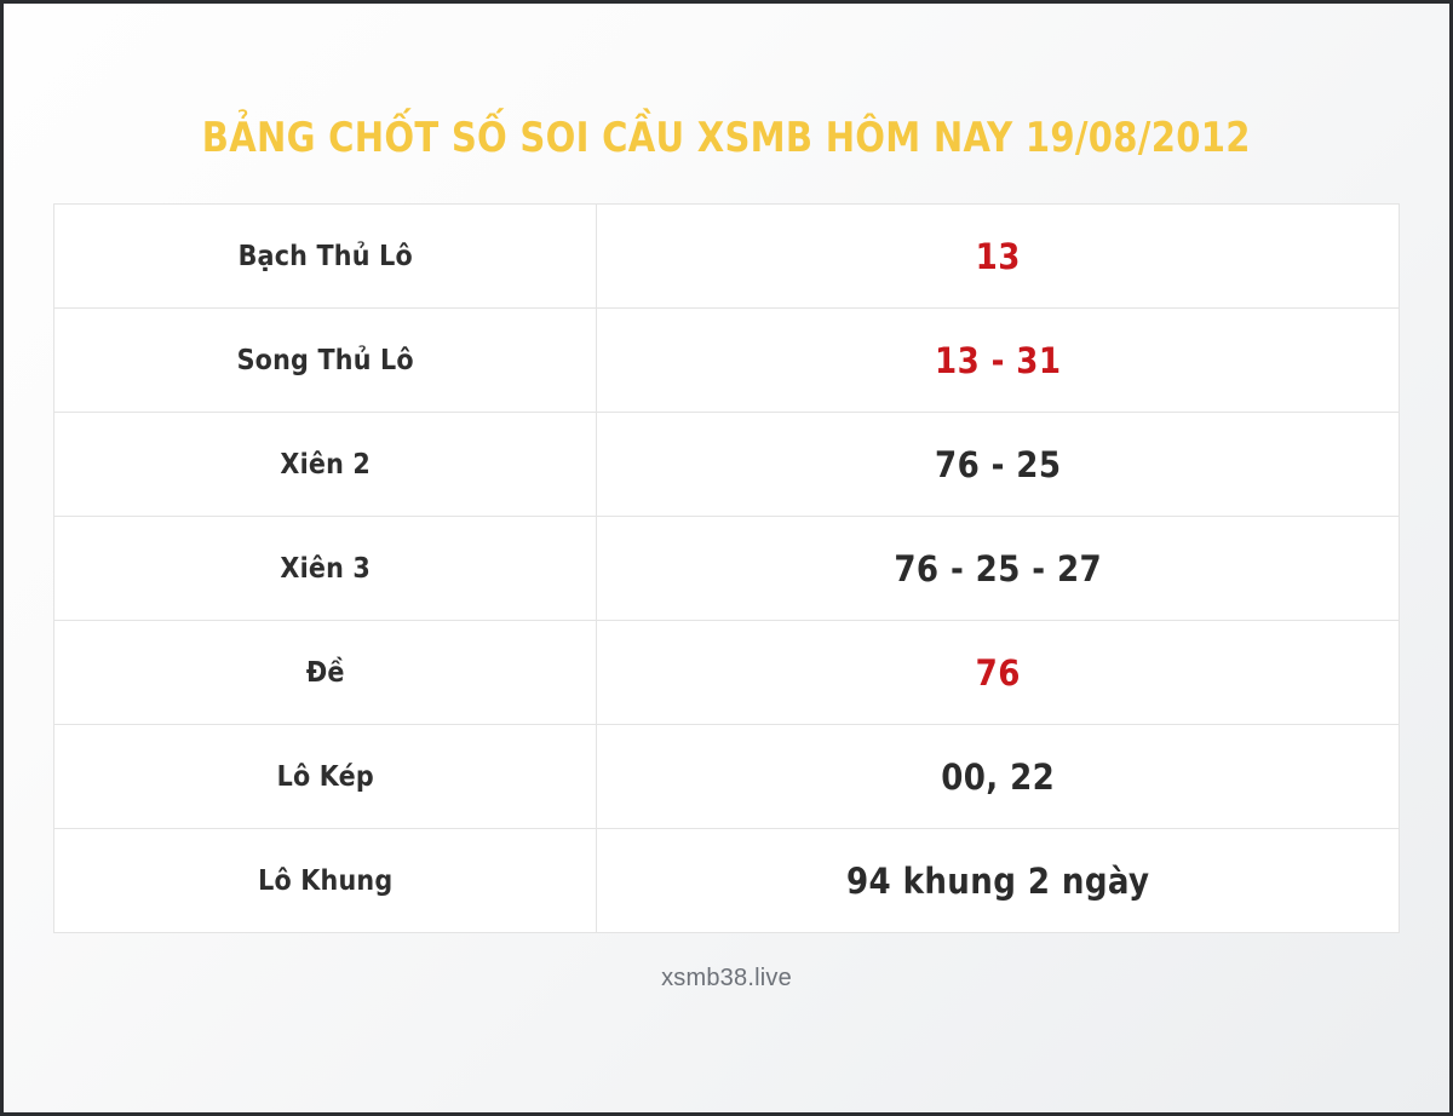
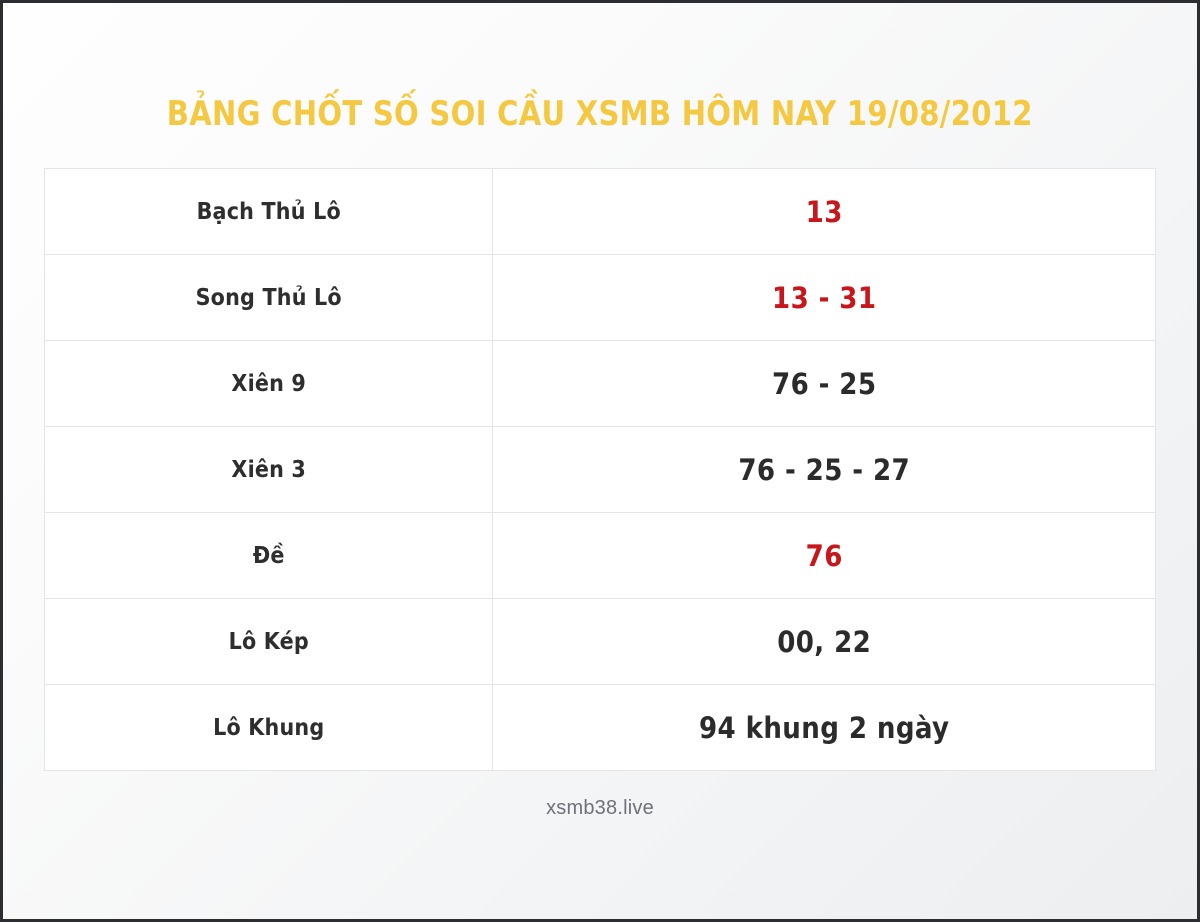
  BẢNG CHỐT SỐ SOI CẦU XSMB HÔM NAY 19/08/2012
  Bạch Thủ Lô	13
  Song Thủ Lô	13 - 31
- Xiên 2	76 - 25
+ Xiên 9	76 - 25
  Xiên 3	76 - 25 - 27
  Đề	76
  Lô Kép	00, 22
  Lô Khung	94 khung 2 ngày
  xsmb38.live
